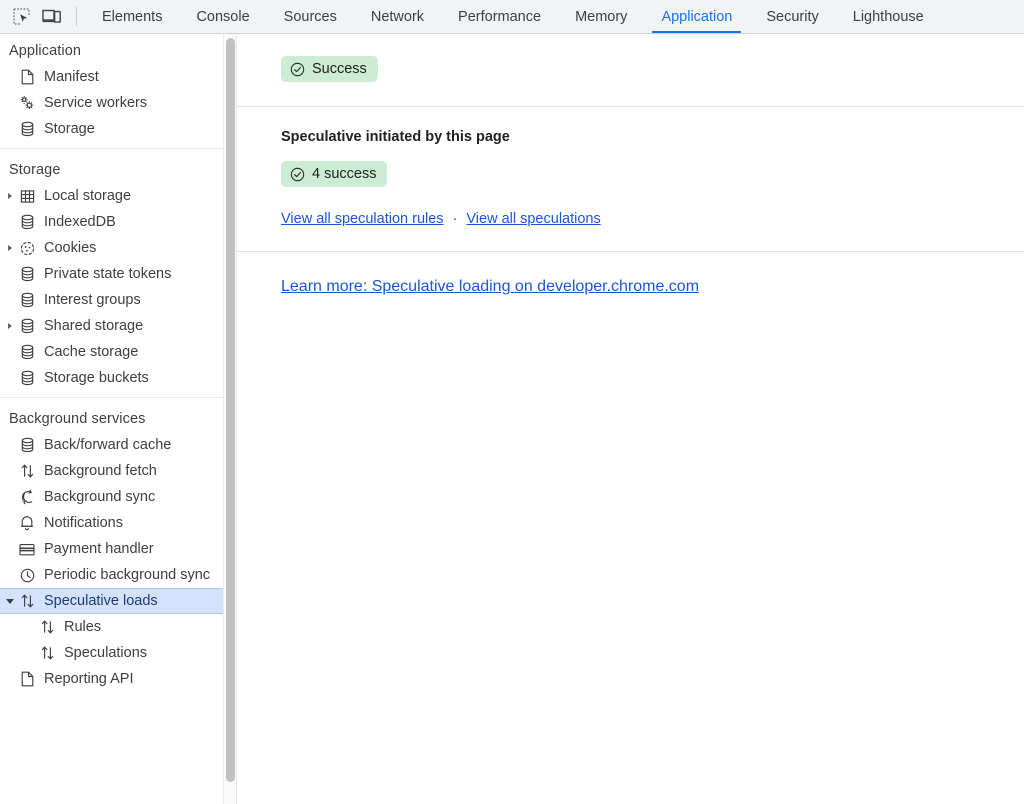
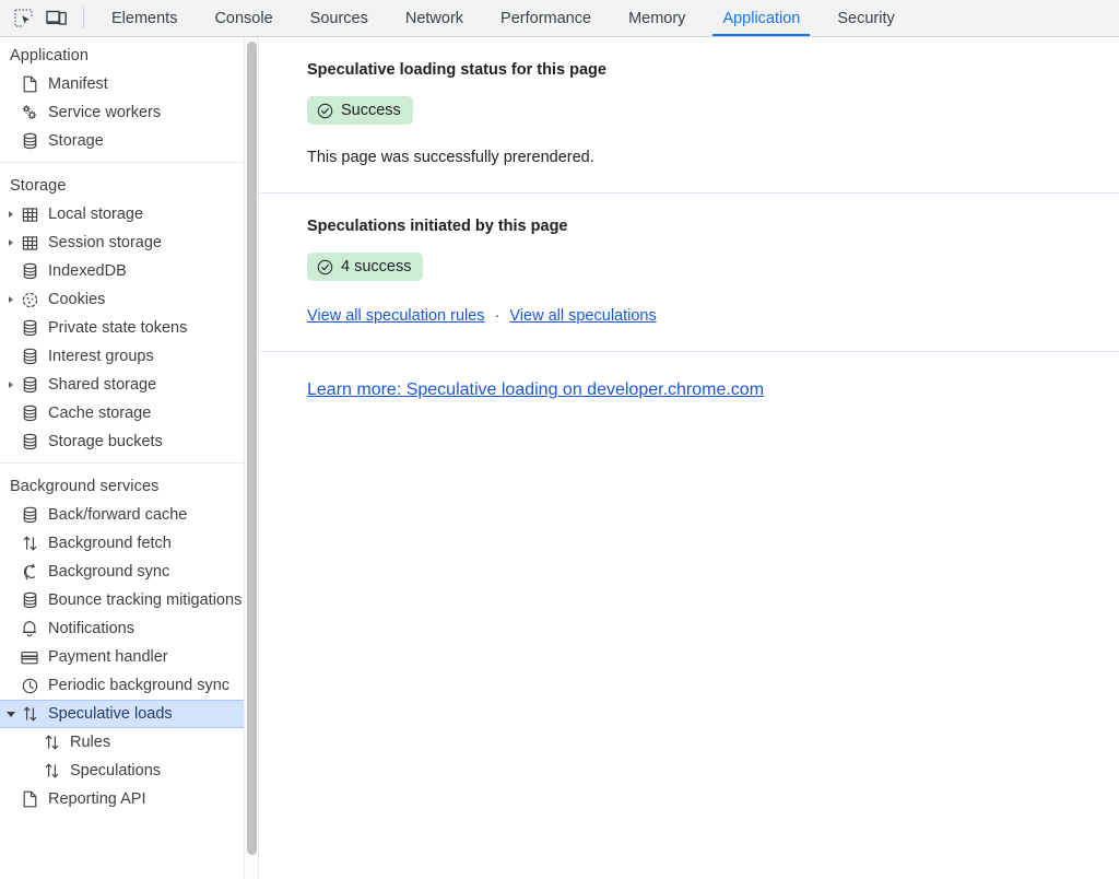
  Elements
  Console
  Sources
  Network
  Performance
  Memory
  Application
  Security
- Lighthouse
  Application
  Manifest
  Service workers
  Storage
  Storage
  Local storage
+ Session storage
  IndexedDB
  Cookies
  Private state tokens
  Interest groups
  Shared storage
  Cache storage
  Storage buckets
  Background services
  Back/forward cache
  Background fetch
  Background sync
+ Bounce tracking mitigations
  Notifications
  Payment handler
  Periodic background sync
  Speculative loads
  Rules
  Speculations
  Reporting API
+ Speculative loading status for this page
  Success
+ This page was successfully prerendered.
- Speculative initiated by this page
+ Speculations initiated by this page
  4 success
  View all speculation rules
  ·
  View all speculations
  Learn more: Speculative loading on developer.chrome.com
